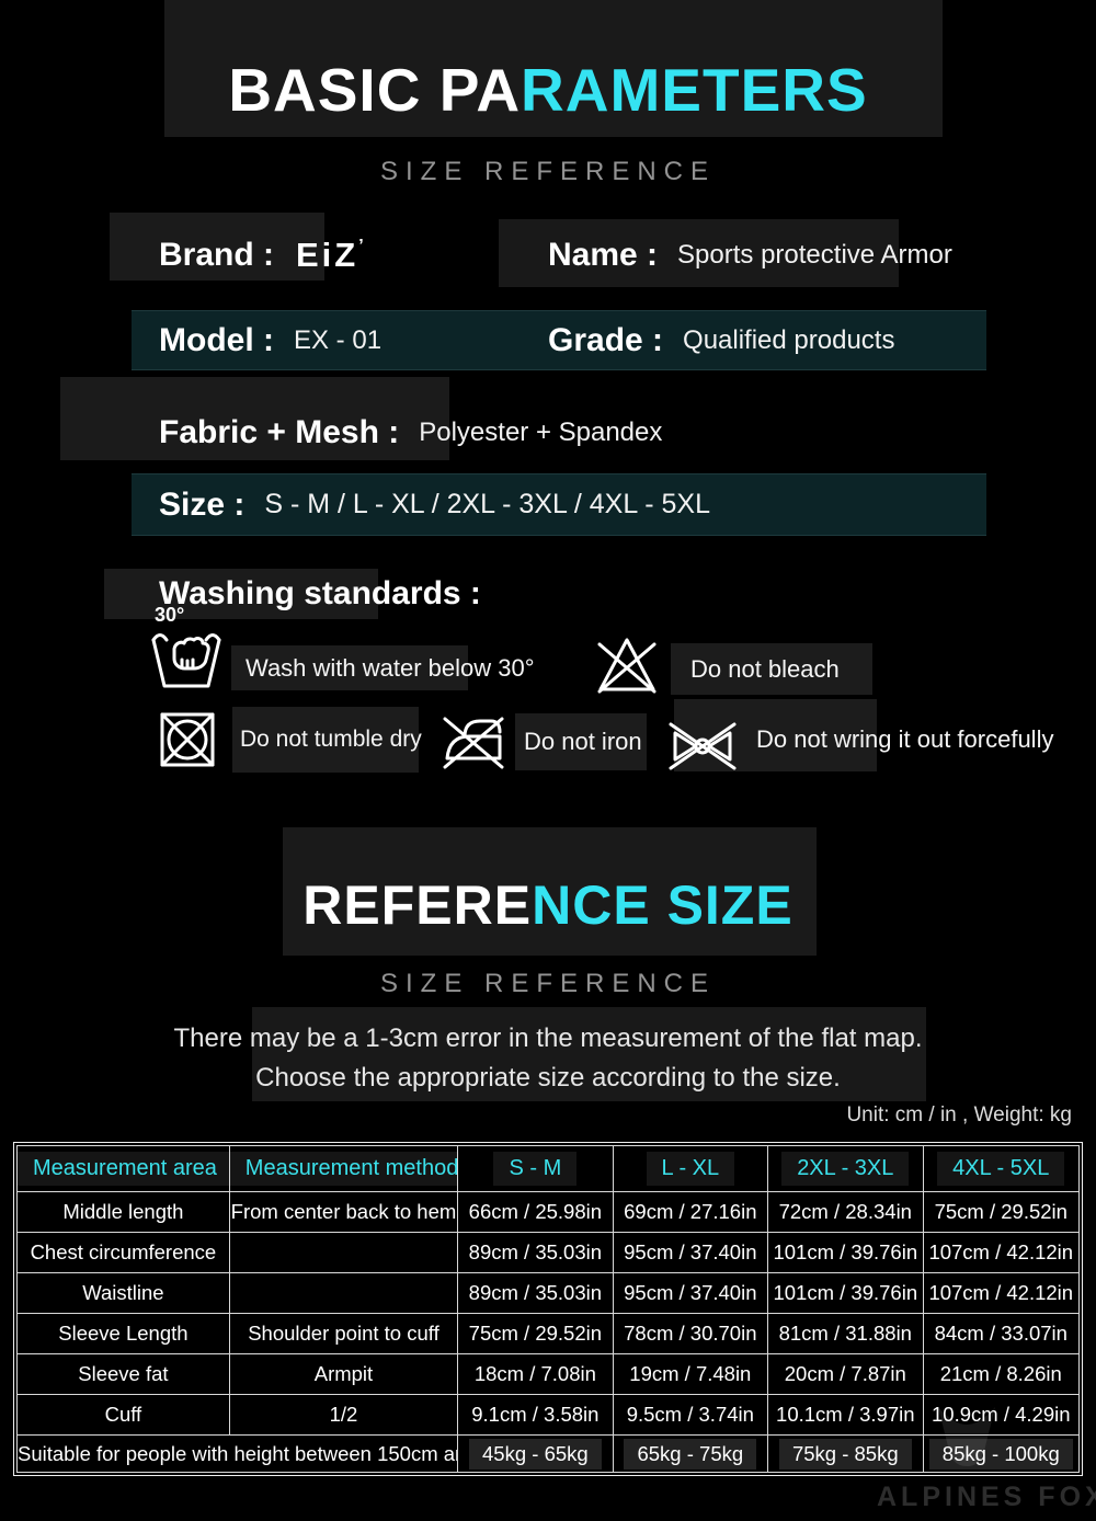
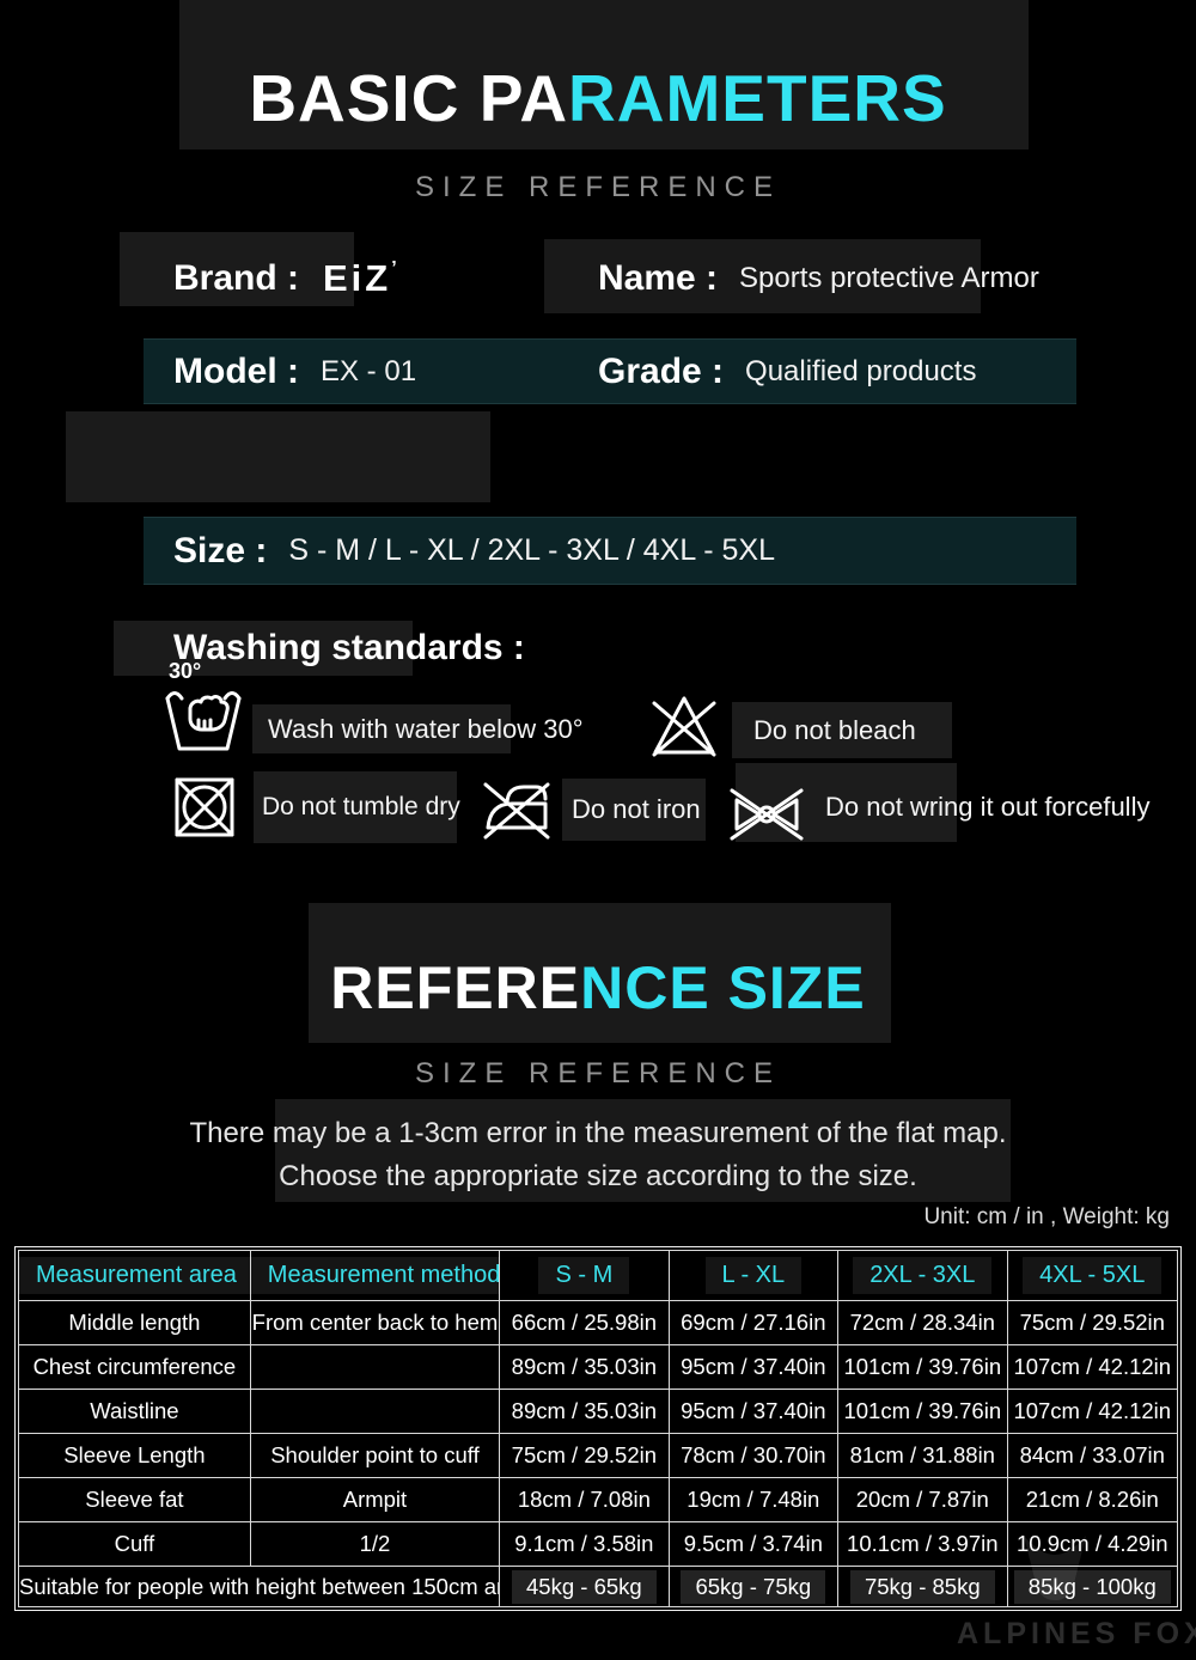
  BASIC PARAMETERS
  SIZE REFERENCE
  Brand :
  EiZ’
  Name :
  Sports protective Armor
  Model :
  EX - 01
  Grade :
  Qualified products
- Fabric + Mesh :
- Polyester + Spandex
  Size :
  S - M / L - XL / 2XL - 3XL / 4XL - 5XL
  Washing standards :
  30°
  Wash with water below 30°
  Do not bleach
  Do not tumble dry
  Do not iron
  Do not wring it out forcefully
  REFERENCE SIZE
  SIZE REFERENCE
  There may be a 1-3cm error in the measurement of the flat map.
  Choose the appropriate size according to the size.
  Unit: cm / in , Weight: kg
  Measurement area	Measurement method	S - M	L - XL	2XL - 3XL	4XL - 5XL
  Middle length	From center back to hem	66cm / 25.98in	69cm / 27.16in	72cm / 28.34in	75cm / 29.52in
  Chest circumference		89cm / 35.03in	95cm / 37.40in	101cm / 39.76in	107cm / 42.12in
  Waistline		89cm / 35.03in	95cm / 37.40in	101cm / 39.76in	107cm / 42.12in
  Sleeve Length	Shoulder point to cuff	75cm / 29.52in	78cm / 30.70in	81cm / 31.88in	84cm / 33.07in
  Sleeve fat	Armpit	18cm / 7.08in	19cm / 7.48in	20cm / 7.87in	21cm / 8.26in
  Cuff	1/2	9.1cm / 3.58in	9.5cm / 3.74in	10.1cm / 3.97in	10.9cm / 4.29in
  Suitable for people with height between 150cm a	45kg - 65kg	65kg - 75kg	75kg - 85kg	85kg - 100kg
  ALPINES FO
